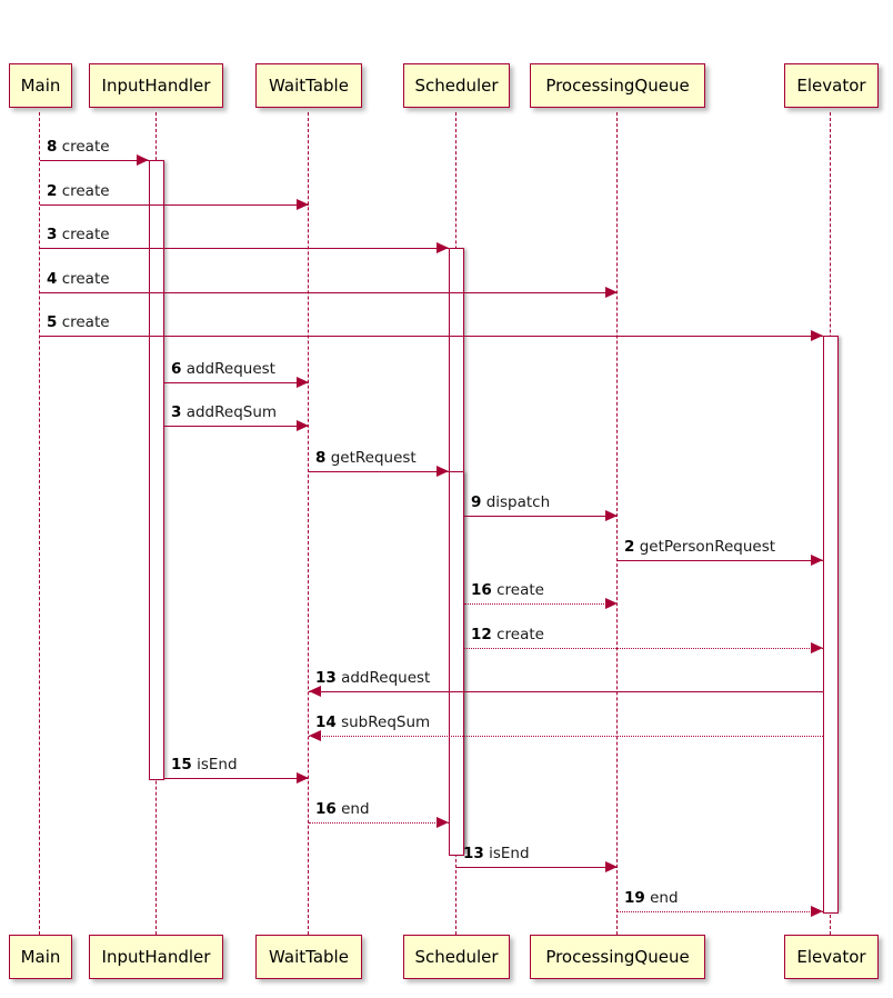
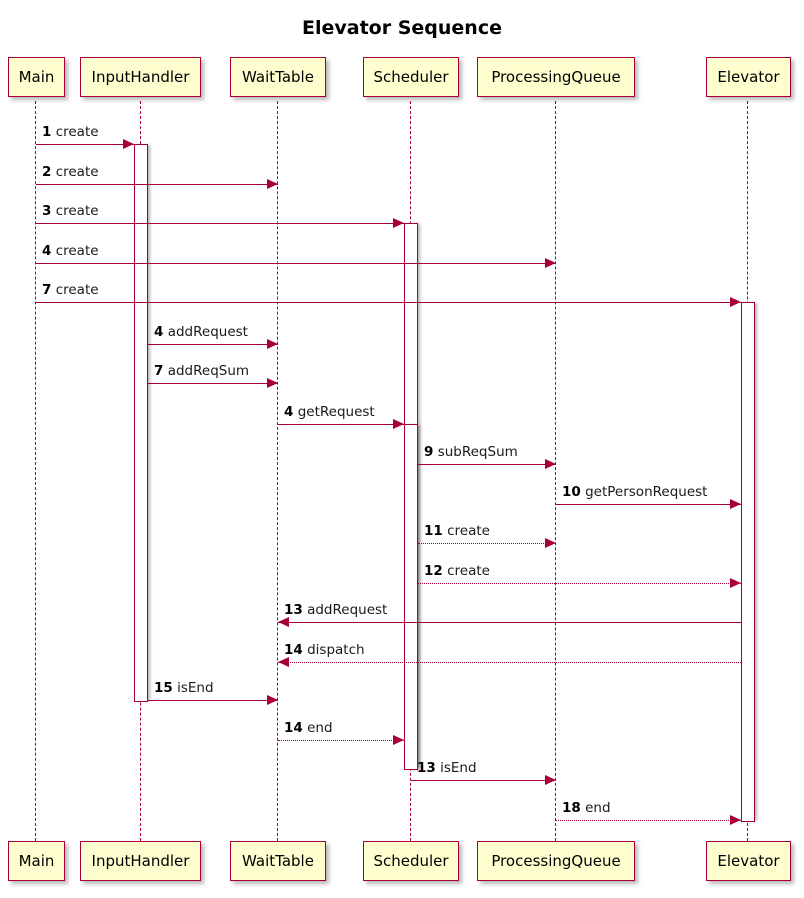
+ Elevator Sequence
  Main
  InputHandler
  WaitTable
  Scheduler
  ProcessingQueue
  Elevator
  Main
  InputHandler
  WaitTable
  Scheduler
  ProcessingQueue
  Elevator
- 8 create
+ 1 create
  2 create
  3 create
  4 create
- 5 create
+ 7 create
- 6 addRequest
+ 4 addRequest
- 3 addReqSum
+ 7 addReqSum
- 8 getRequest
+ 4 getRequest
- 9 dispatch
+ 9 subReqSum
- 2 getPersonRequest
+ 10 getPersonRequest
- 16 create
+ 11 create
  12 create
  13 addRequest
- 14 subReqSum
+ 14 dispatch
  15 isEnd
- 16 end
+ 14 end
  13 isEnd
- 19 end
+ 18 end
